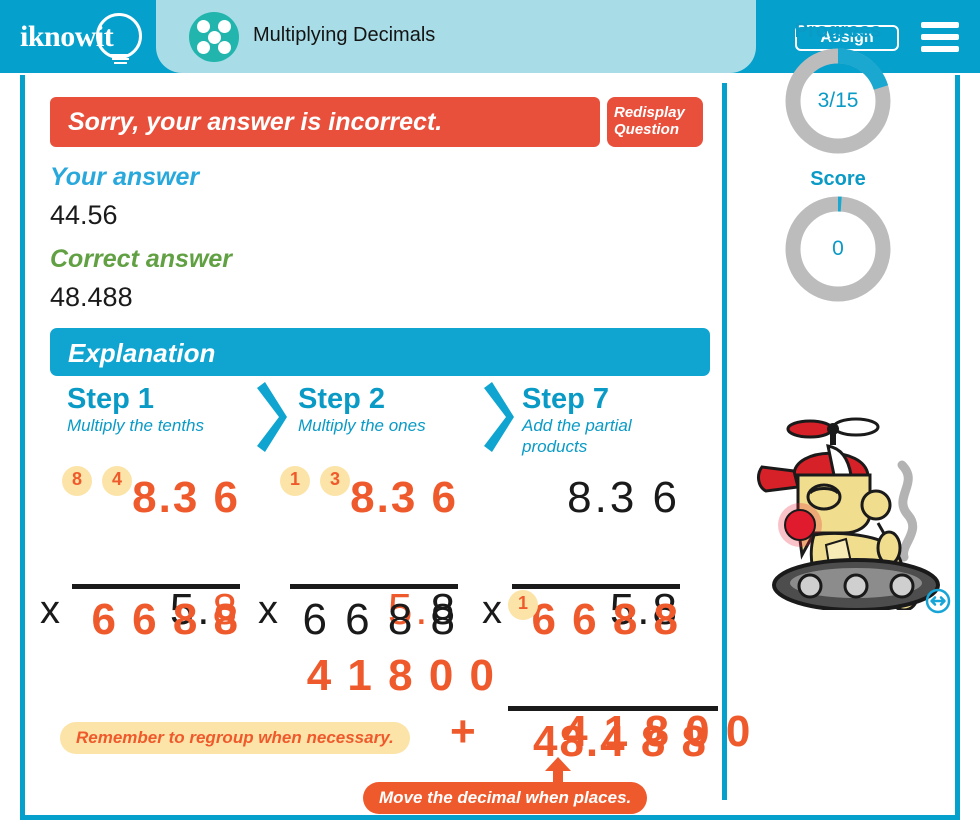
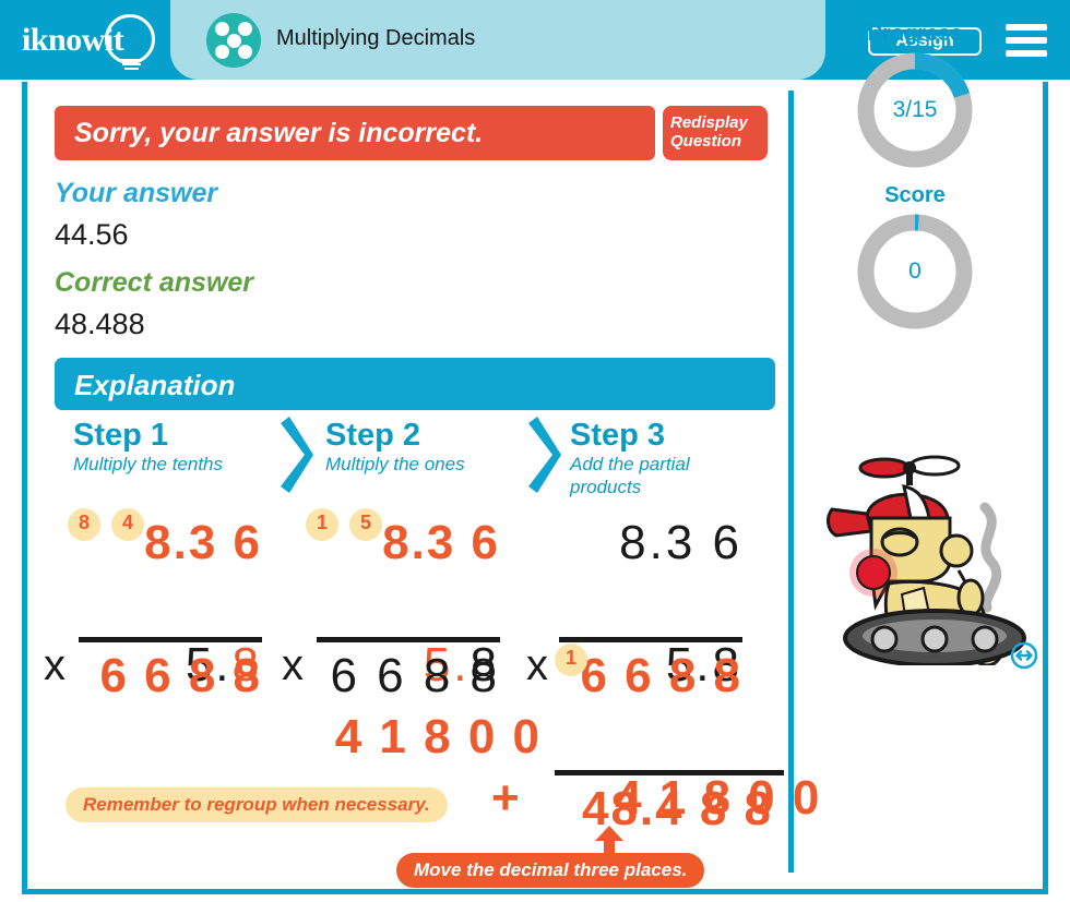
  iknowit
  Multiplying Decimals
  Assign
  Sorry, your answer is incorrect.
  Redisplay
  Question
  Your answer
  44.56
  Correct answer
  48.488
  Explanation
  Step 1
  Multiply the tenths
  Step 2
  Multiply the ones
- Step 7
+ Step 3
  Add the partial products
  8
  4
  8.3 6
  x
  5.8
  6 6 8 8
  1
- 3
+ 5
  8.3 6
  x
  5.8
  6 6 8 8
  4 1 8 0 0
  8.3 6
  x
  5.8
  1
  6 6 8 8
  +
  4 1 8 0 0
  48.4 8 8
  Remember to regroup when necessary.
- Move the decimal when places.
+ Move the decimal three places.
  Progress
  3/15
  Score
  0
